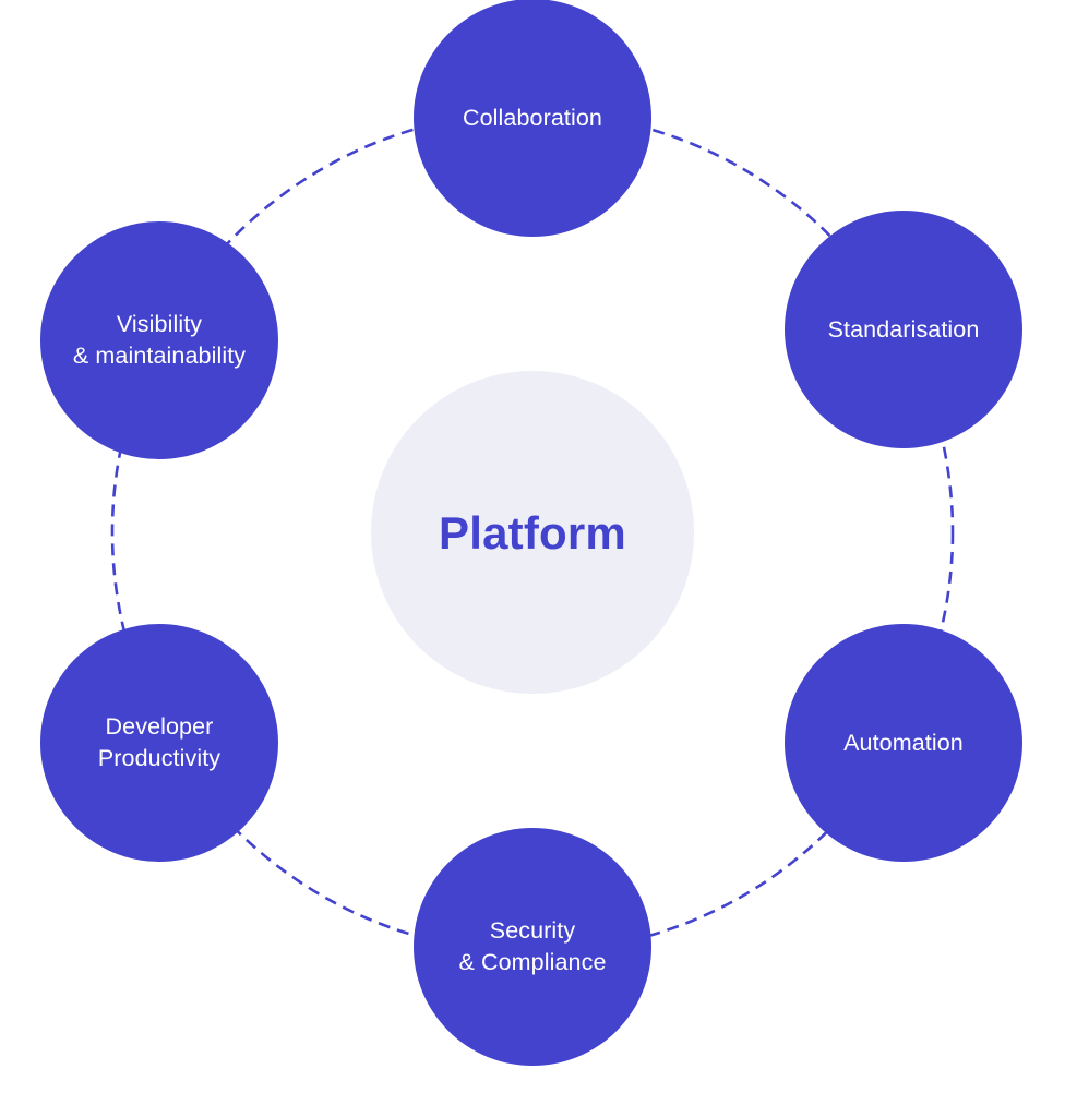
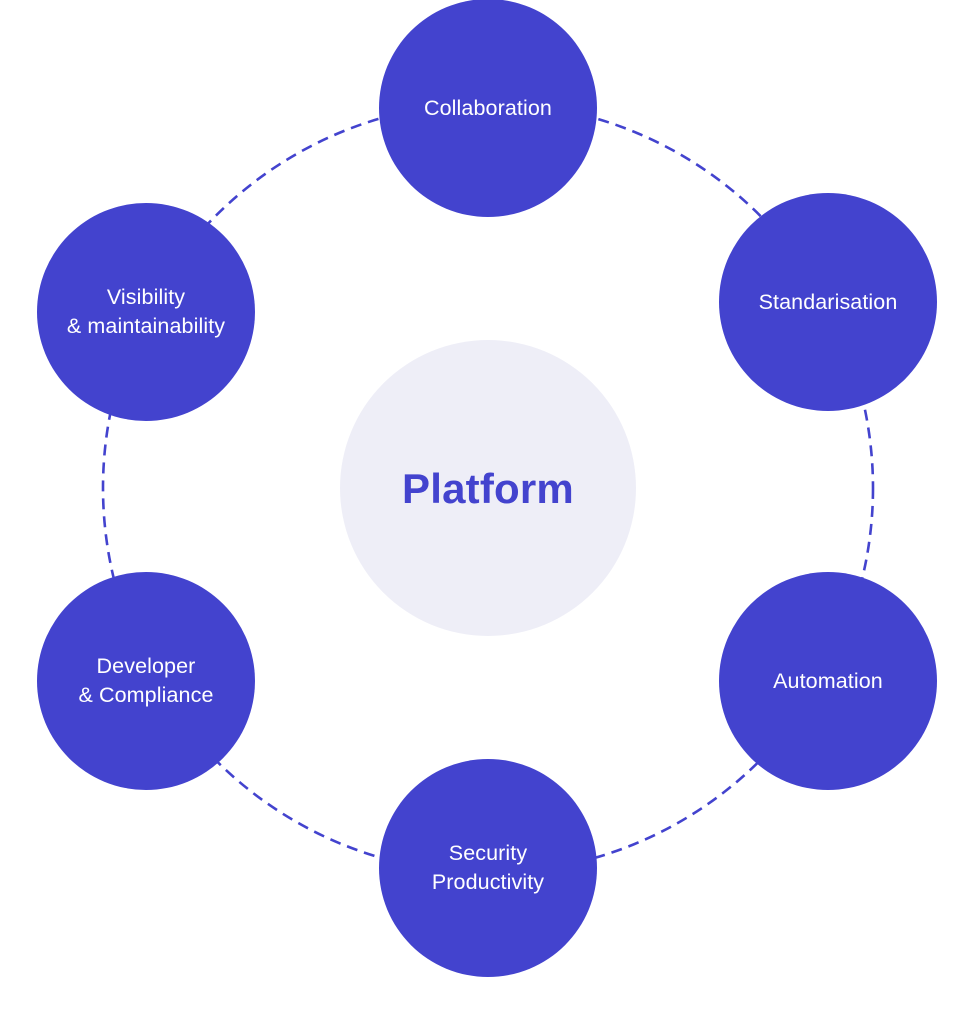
  Platform
  Collaboration
  Standarisation
  Automation
  Security
- & Compliance
+ Productivity
  Developer
- Productivity
+ & Compliance
  Visibility
  & maintainability
